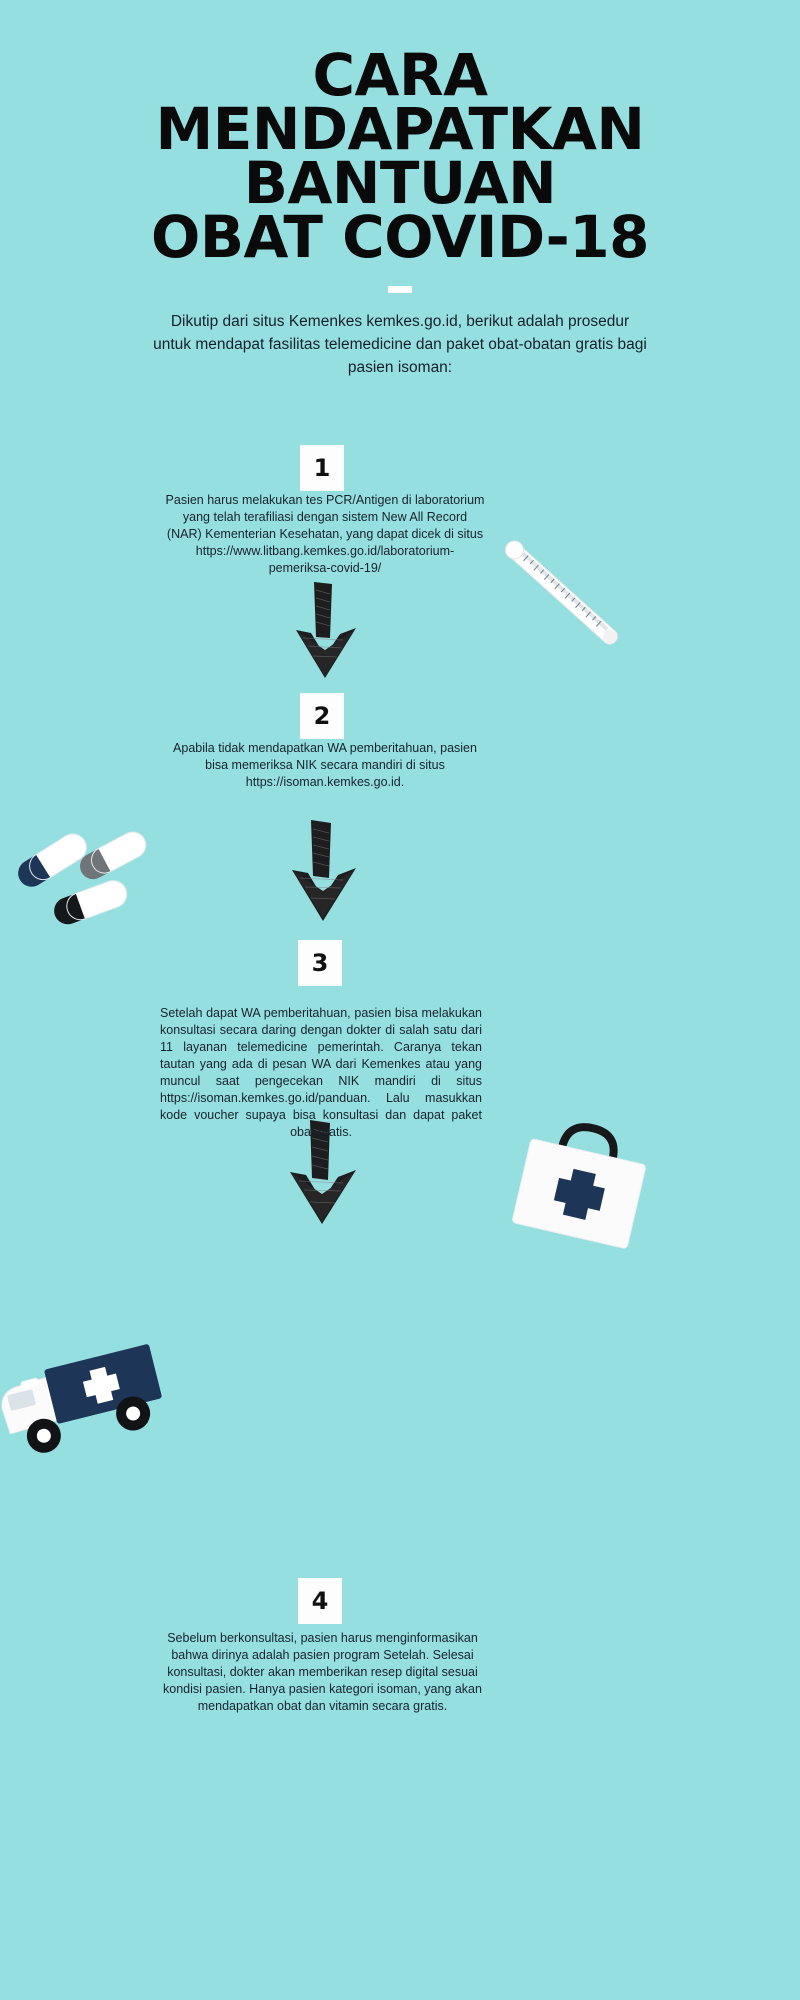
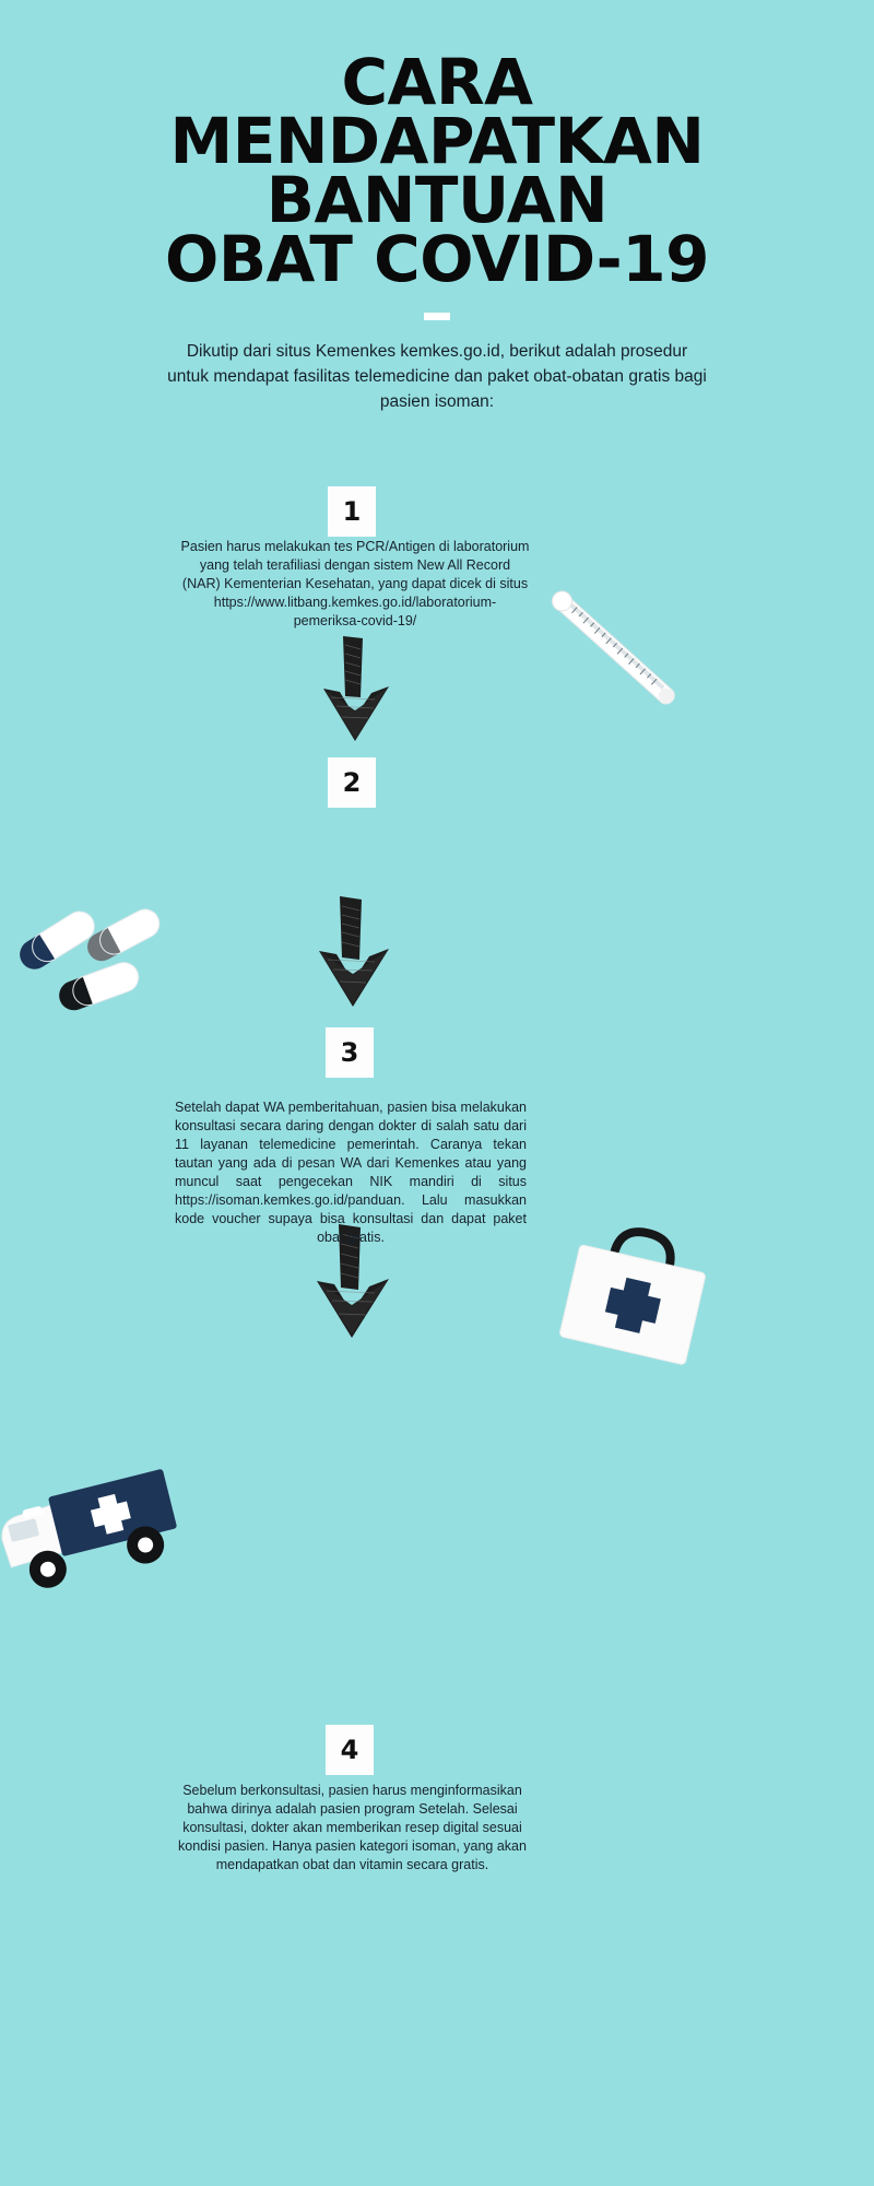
  CARA
  MENDAPATKAN
  BANTUAN
- OBAT COVID-18
+ OBAT COVID-19
  Dikutip dari situs Kemenkes kemkes.go.id, berikut adalah prosedur untuk mendapat fasilitas telemedicine dan paket obat-obatan gratis bagi pasien isoman:
  1
  Pasien harus melakukan tes PCR/Antigen di laboratorium yang telah terafiliasi dengan sistem New All Record (NAR) Kementerian Kesehatan, yang dapat dicek di situs https://www.litbang.kemkes.go.id/laboratorium-pemeriksa-covid-19/
  2
- Apabila tidak mendapatkan WA pemberitahuan, pasien bisa memeriksa NIK secara mandiri di situs https://isoman.kemkes.go.id.
  3
  Setelah dapat WA pemberitahuan, pasien bisa melakukan konsultasi secara daring dengan dokter di salah satu dari 11 layanan telemedicine pemerintah. Caranya tekan tautan yang ada di pesan WA dari Kemenkes atau yang muncul saat pengecekan NIK mandiri di situs https://isoman.kemkes.go.id/panduan. Lalu masukkan kode voucher supaya bisa konsultasi dan dapat paket obat gratis.
  4
  Sebelum berkonsultasi, pasien harus menginformasikan bahwa dirinya adalah pasien program Setelah. Selesai konsultasi, dokter akan memberikan resep digital sesuai kondisi pasien. Hanya pasien kategori isoman, yang akan mendapatkan obat dan vitamin secara gratis.
